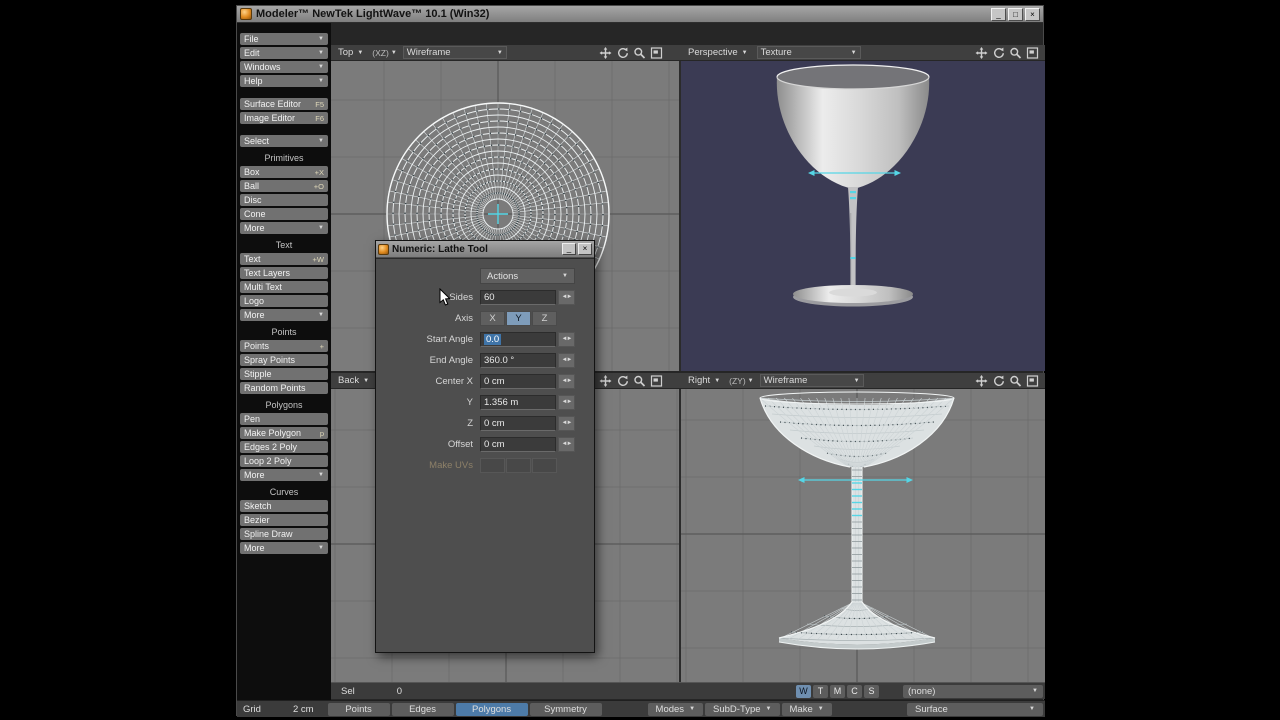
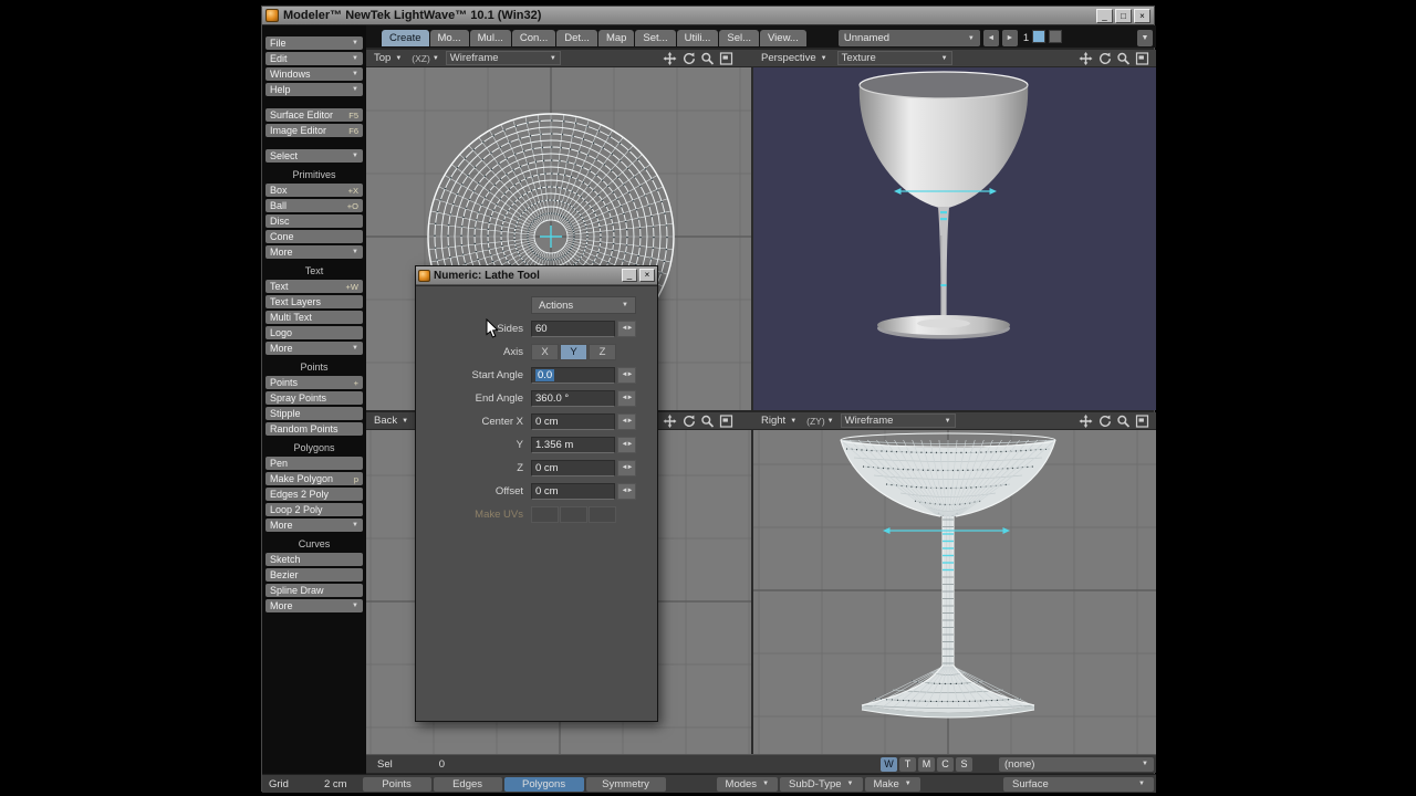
  Modeler™ NewTek LightWave™ 10.1 (Win32)
  _
  □
  ×
+ Create
+ Mo...
+ Mul...
+ Con...
+ Det...
+ Map
+ Set...
+ Utili...
+ Sel...
+ View...
+ Unnamed
+ 1
  File
  Edit
  Windows
  Help
  Surface Editor
  F5
  Image Editor
  F6
  Select
  Primitives
  Box
  +X
  Ball
  +O
  Disc
  Cone
  More
  Text
  Text
  +W
  Text Layers
  Multi Text
  Logo
  More
  Points
  Points
  +
  Spray Points
  Stipple
  Random Points
  Polygons
  Pen
  Make Polygon
  p
  Edges 2 Poly
  Loop 2 Poly
  More
  Curves
  Sketch
  Bezier
  Spline Draw
  More
  Top
  (XZ)
  Wireframe
  Perspective
  Texture
  Back
  Right
  (ZY)
  Wireframe
  Sel
  0
  W
  T
  M
  C
  S
  (none)
  Grid
  2 cm
  Points
  Edges
  Polygons
  Symmetry
  Modes
  SubD-Type
  Make
  Surface
  Numeric: Lathe Tool
  _
  ×
  Actions
  Sides
  60
  Axis
  X
  Y
  Z
  Start Angle
  0.0
  End Angle
  360.0 °
  Center X
  0 cm
  Y
  1.356 m
  Z
  0 cm
  Offset
  0 cm
  Make UVs
